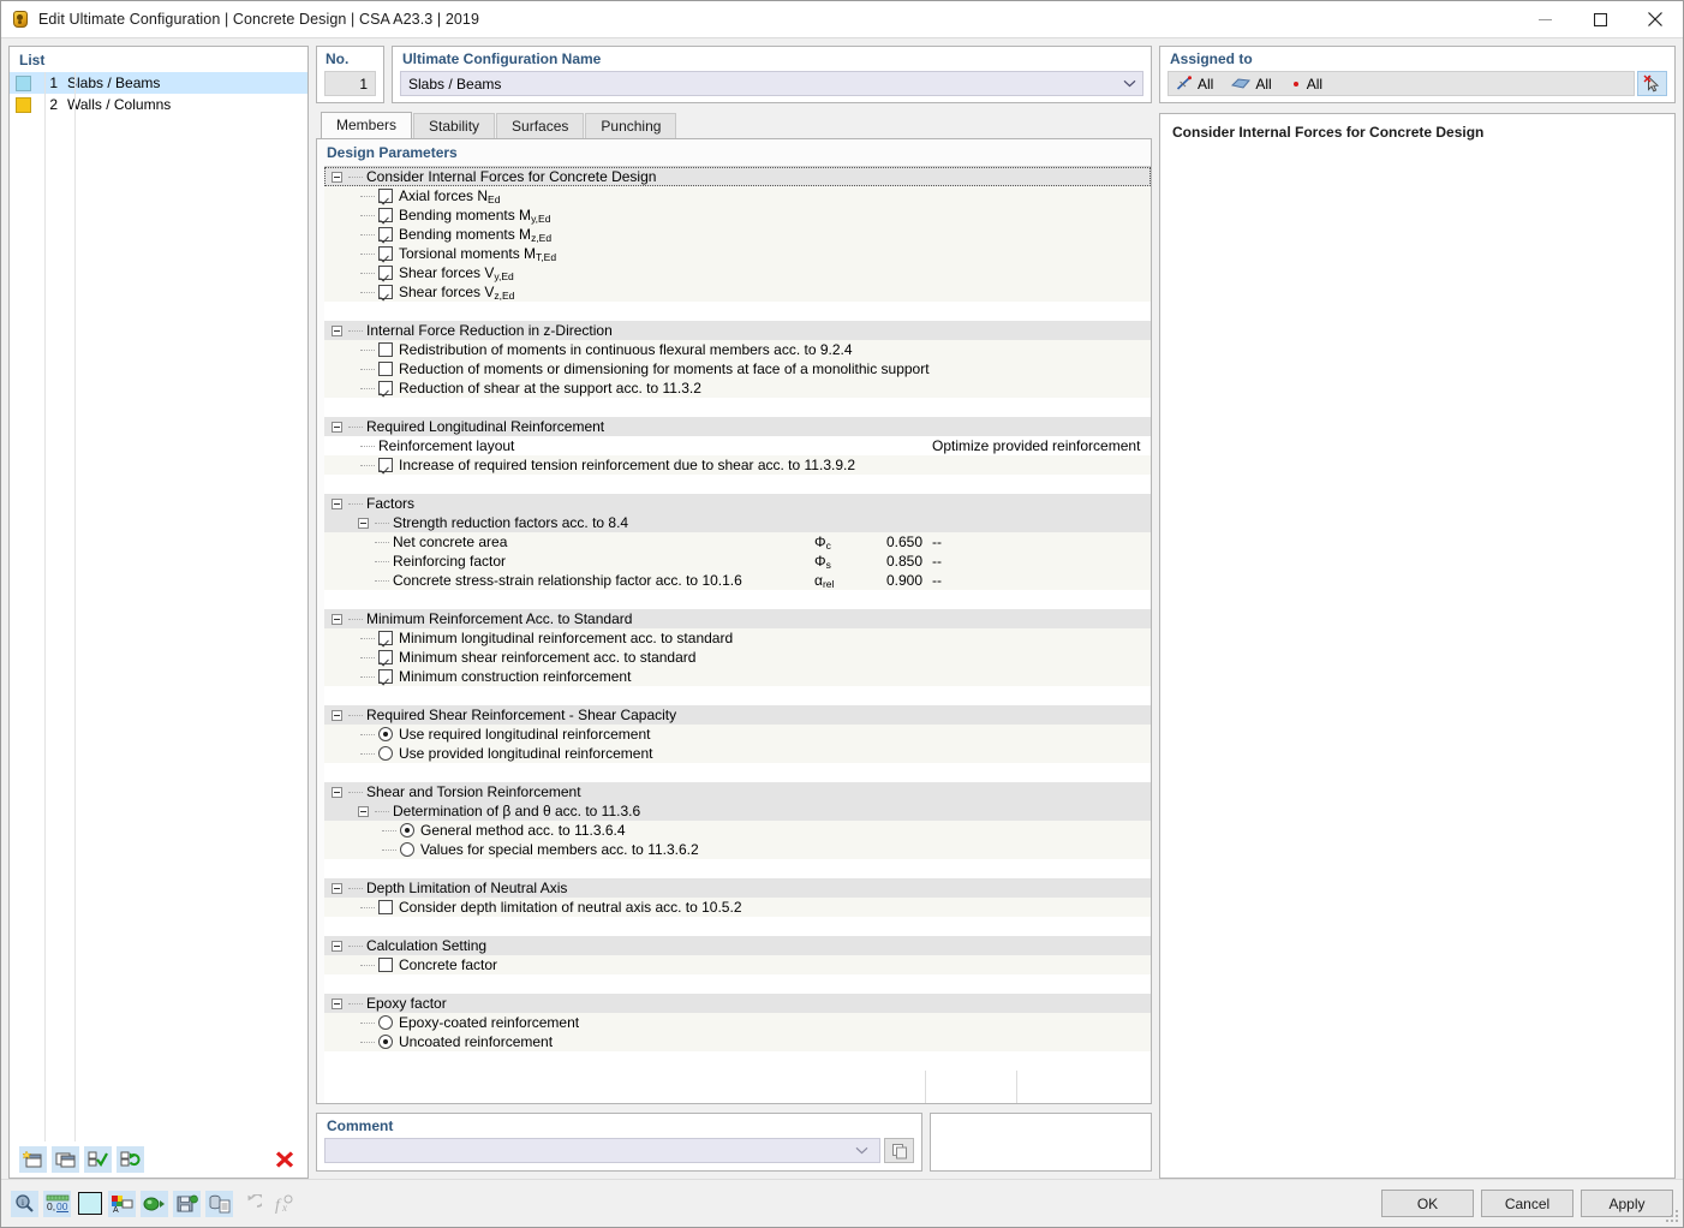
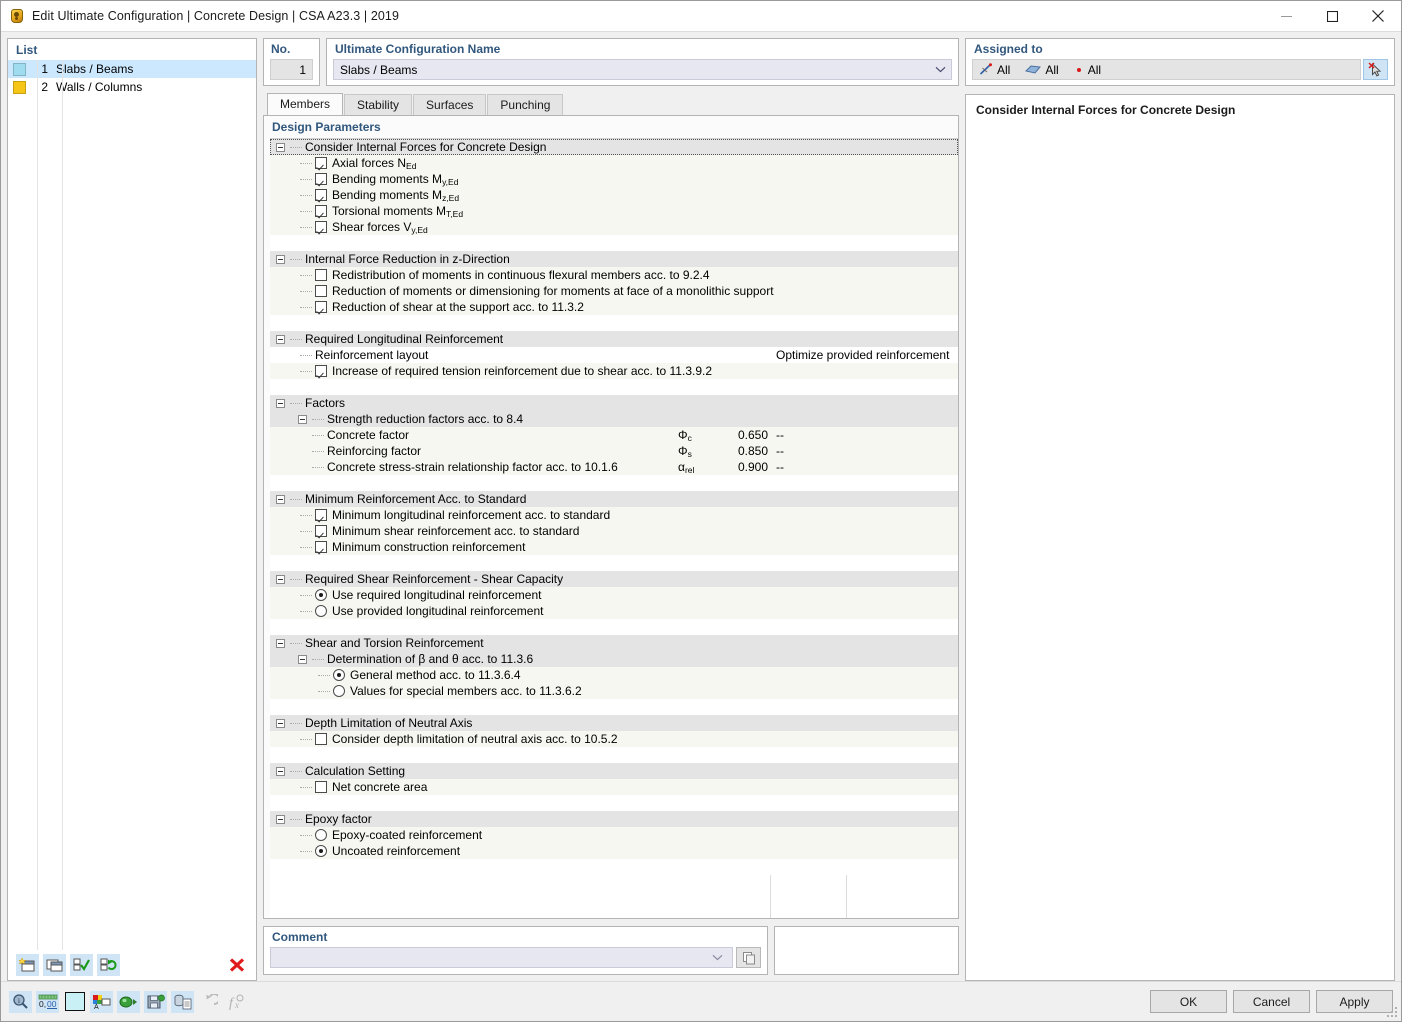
  Edit Ultimate Configuration | Concrete Design | CSA A23.3 | 2019
  List
  1
  Slabs / Beams
  2
  alls / Columns
  No.
  1
  Ultimate Configuration Name
  Slabs / Beams
  Members
  Stability
  Surfaces
  Punching
  Design Parameters
  Consider Internal Forces for Concrete Design
  Axial forces NEd
  Bending moments My,Ed
  Bending moments Mz,Ed
  Torsional moments MT,Ed
  Shear forces Vy,Ed
- Shear forces Vz,Ed
  Internal Force Reduction in z-Direction
  Redistribution of moments in continuous flexural members acc. to 9.2.4
  Reduction of moments or dimensioning for moments at face of a monolithic support
  Reduction of shear at the support acc. to 11.3.2
  Required Longitudinal Reinforcement
  Reinforcement layout
  Optimize provided reinforcement
  Increase of required tension reinforcement due to shear acc. to 11.3.9.2
  Factors
  Strength reduction factors acc. to 8.4
- Net concrete area
+ Concrete factor
  Φc
  0.650
  --
  Reinforcing factor
  Φs
  0.850
  --
  Concrete stress-strain relationship factor acc. to 10.1.6
  αrel
  0.900
  --
  Minimum Reinforcement Acc. to Standard
  Minimum longitudinal reinforcement acc. to standard
  Minimum shear reinforcement acc. to standard
  Minimum construction reinforcement
  Required Shear Reinforcement - Shear Capacity
  Use required longitudinal reinforcement
  Use provided longitudinal reinforcement
  Shear and Torsion Reinforcement
  Determination of β and θ acc. to 11.3.6
  General method acc. to 11.3.6.4
  Values for special members acc. to 11.3.6.2
  Depth Limitation of Neutral Axis
  Consider depth limitation of neutral axis acc. to 10.5.2
  Calculation Setting
- Concrete factor
+ Net concrete area
  Epoxy factor
  Epoxy-coated reinforcement
  Uncoated reinforcement
  Comment
  Assigned to
  All
  All
  All
  Consider Internal Forces for Concrete Design
  i
  0,
  00
  f
  x
  OK
  Cancel
  Apply
